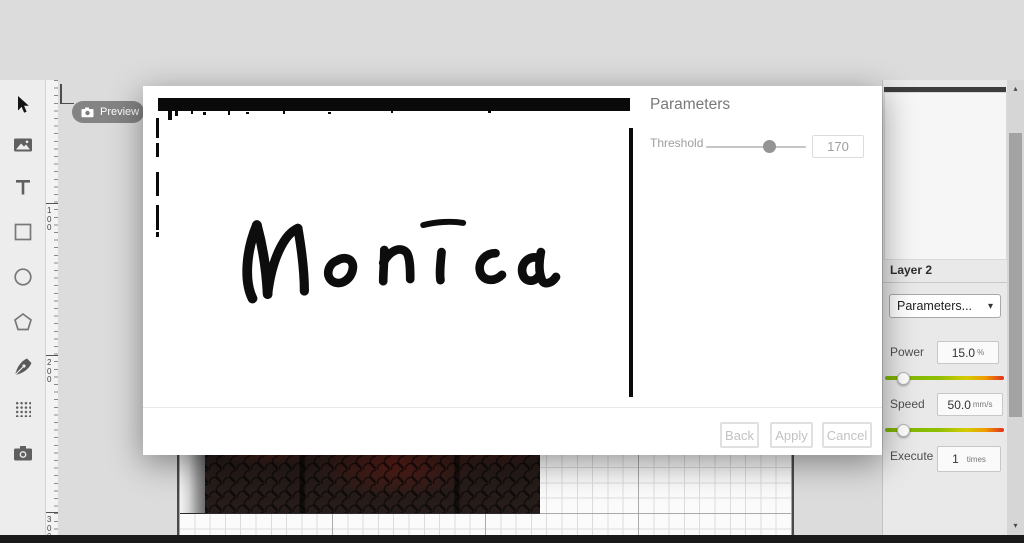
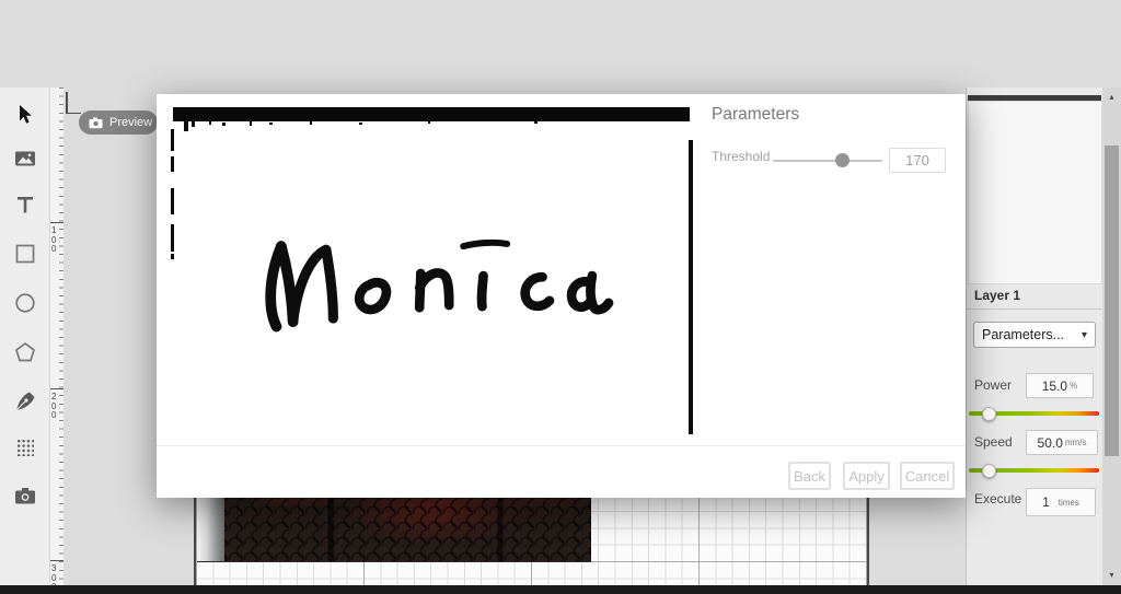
  100
  200
  Preview
- Layer 2
+ Layer 1
  Parameters...
  ▾
  Power
  15.0
  %
  Speed
  50.0
  mm/s
  Execute
  1
  times
  ▴
  ▾
  Parameters
  Threshold
  170
  Back
  Apply
  Cancel
